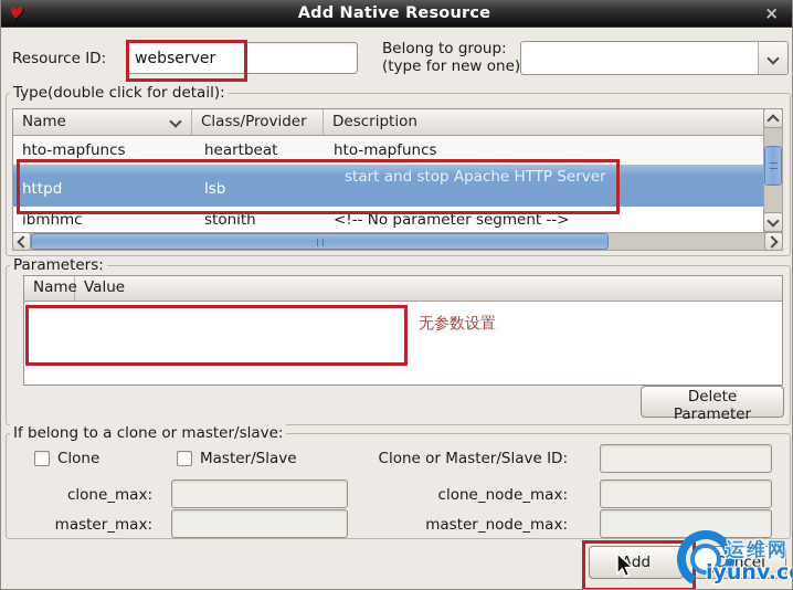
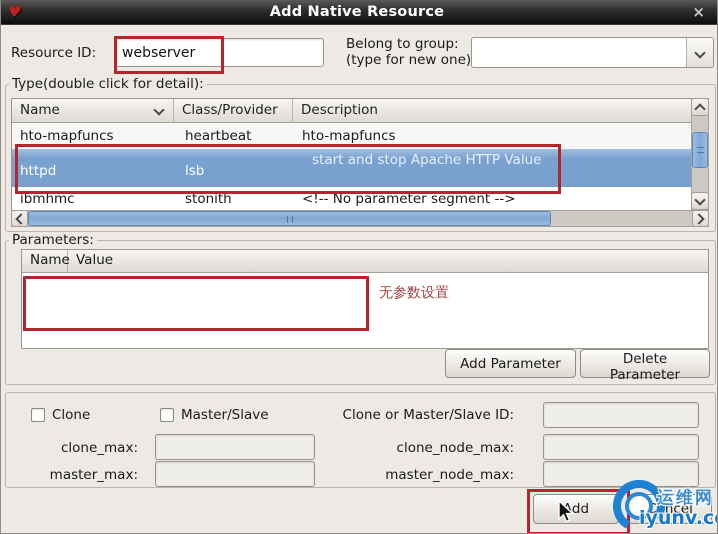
  Add Native Resource
  ×
  Resource ID:
  webserver
  Belong to group:
  (type for new one)
  Type(double click for detail):
  Name
  Class/Provider
  Description
  hto-mapfuncs
  heartbeat
  hto-mapfuncs
  httpd
  lsb
- start and stop Apache HTTP Server
+ start and stop Apache HTTP Value
  ibmhmc
  stonith
  <!-- No parameter segment -->
  Parameters:
  Name
  Value
+ Add Parameter
  Delete Parameter
- If belong to a clone or master/slave:
  Clone
  Master/Slave
  Clone or Master/Slave ID:
  clone_max:
  clone_node_max:
  master_max:
  master_node_max:
  无参数设置
  运维网
  iyunv.c
